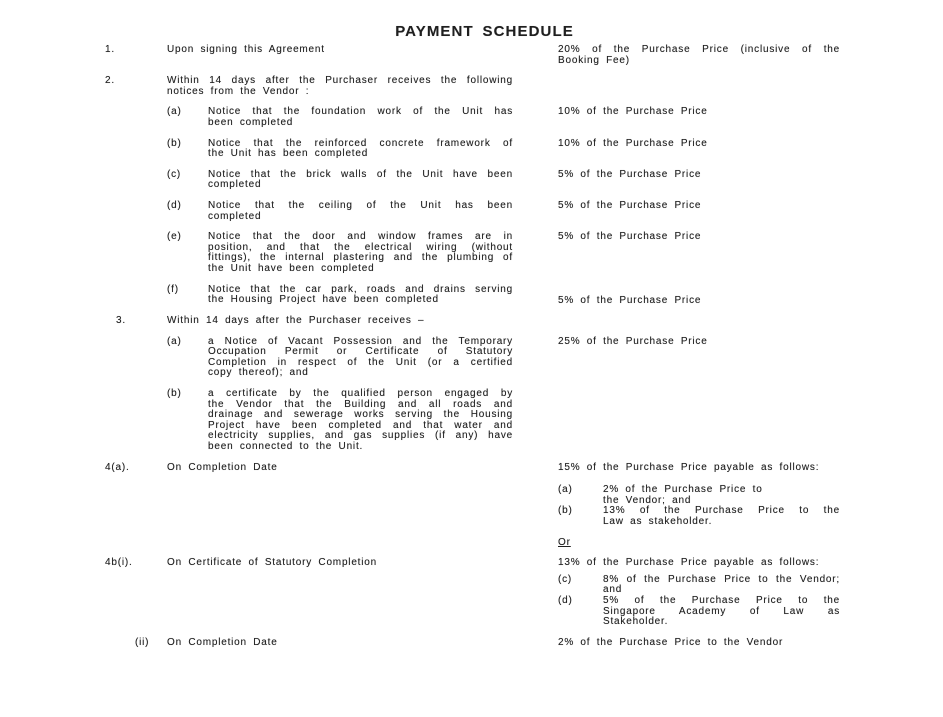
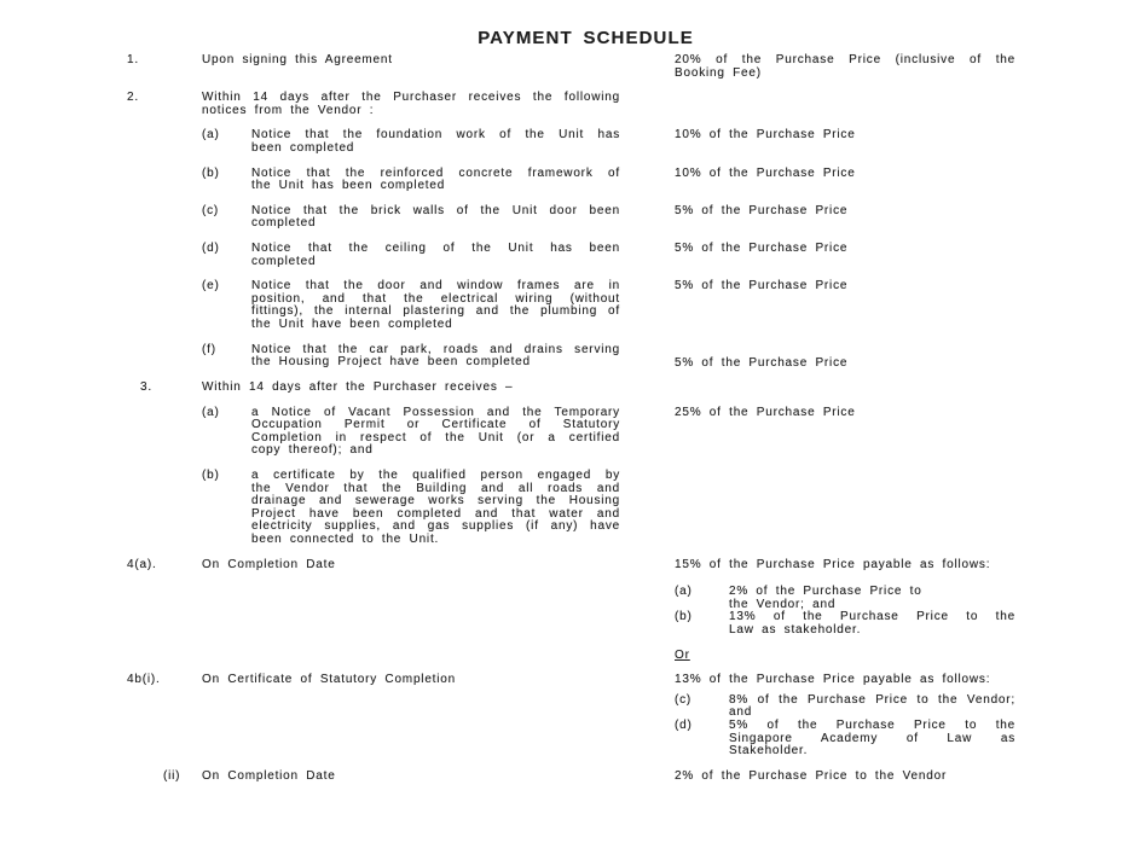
  PAYMENT SCHEDULE
  1.
  Upon signing this Agreement
  20% of the Purchase Price (inclusive of the
  Booking Fee)
  2.
  Within 14 days after the Purchaser receives the following
  notices from the Vendor :
  (a)
  Notice that the foundation work of the Unit has
  been completed
  10% of the Purchase Price
  (b)
  Notice that the reinforced concrete framework of
  the Unit has been completed
  10% of the Purchase Price
  (c)
- Notice that the brick walls of the Unit have been
+ Notice that the brick walls of the Unit door been
  completed
  5% of the Purchase Price
  (d)
  Notice that the ceiling of the Unit has been
  completed
  5% of the Purchase Price
  (e)
  Notice that the door and window frames are in
  position, and that the electrical wiring (without
  fittings), the internal plastering and the plumbing of
  the Unit have been completed
  5% of the Purchase Price
  (f)
  Notice that the car park, roads and drains serving
  the Housing Project have been completed
  5% of the Purchase Price
  3.
  Within 14 days after the Purchaser receives –
  (a)
  a Notice of Vacant Possession and the Temporary
  Occupation Permit or Certificate of Statutory
  Completion in respect of the Unit (or a certified
  copy thereof); and
  25% of the Purchase Price
  (b)
  a certificate by the qualified person engaged by
  the Vendor that the Building and all roads and
  drainage and sewerage works serving the Housing
  Project have been completed and that water and
  electricity supplies, and gas supplies (if any) have
  been connected to the Unit.
  4(a).
  On Completion Date
  15% of the Purchase Price payable as follows:
  (a)
  2% of the Purchase Price to
  the Vendor; and
  (b)
  13% of the Purchase Price to the
  Law as stakeholder.
  Or
  4b(i).
  On Certificate of Statutory Completion
  13% of the Purchase Price payable as follows:
  (c)
  8% of the Purchase Price to the Vendor;
  and
  (d)
  5% of the Purchase Price to the
  Singapore Academy of Law as
  Stakeholder.
  (ii)
  On Completion Date
  2% of the Purchase Price to the Vendor
